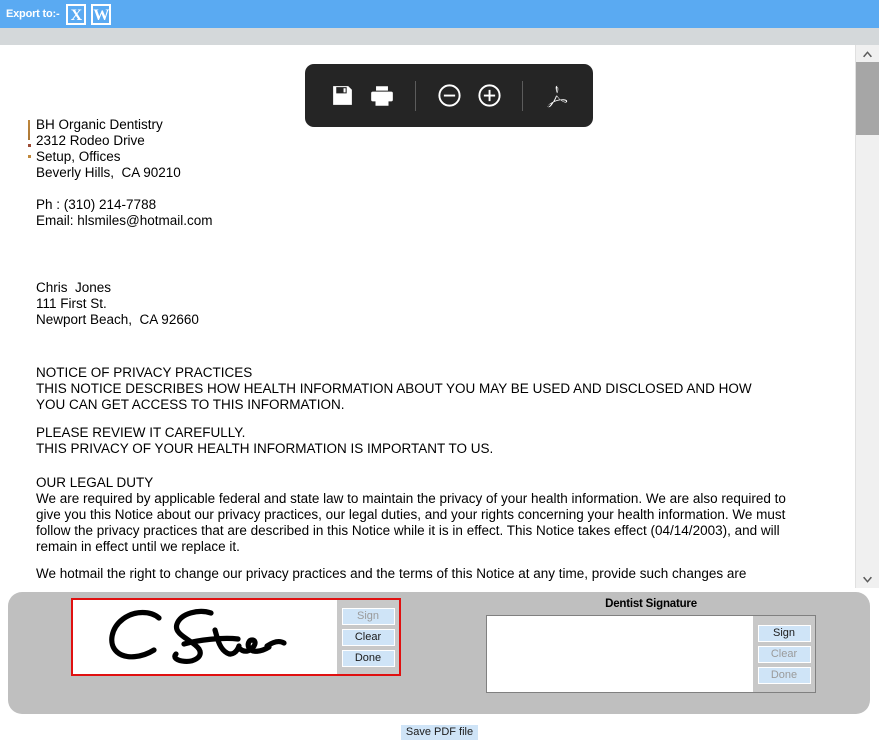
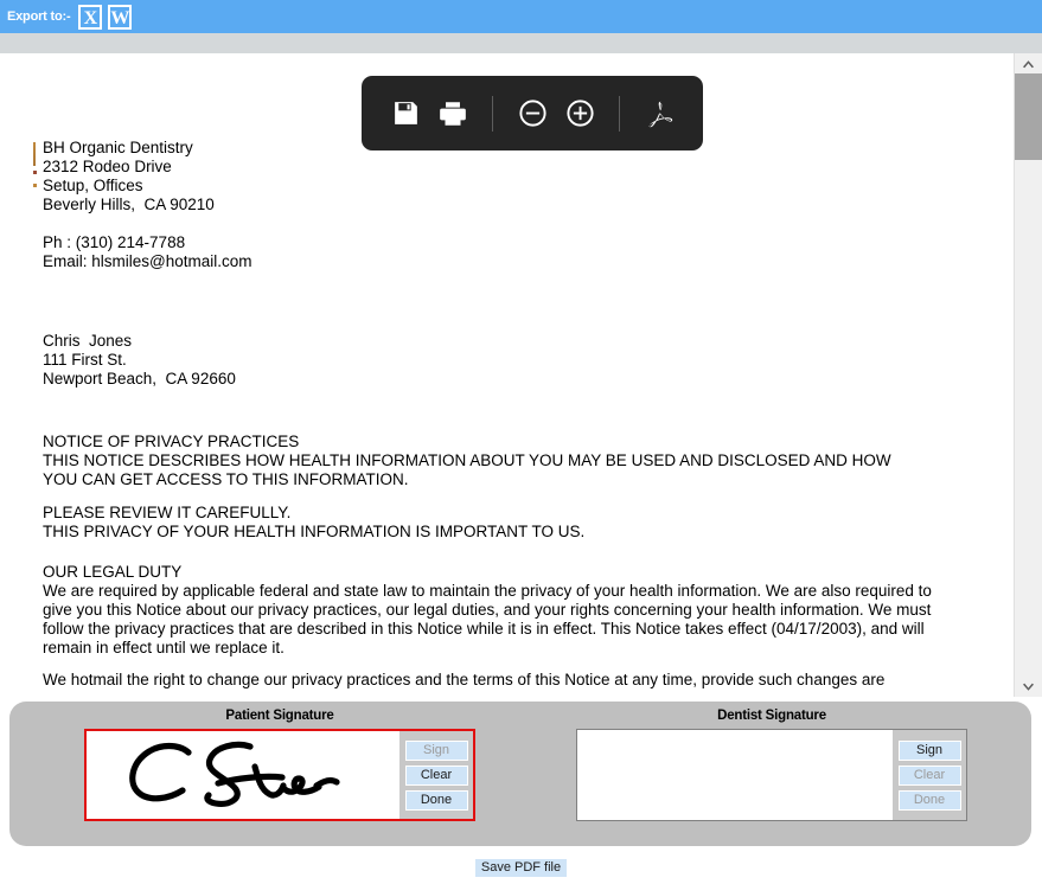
  Export to:-
  X
  W
  BH Organic Dentistry
  2312 Rodeo Drive
  Setup, Offices
  Beverly Hills, CA 90210
  Ph : (310) 214-7788
  Email: hlsmiles@hotmail.com
  Chris Jones
  111 First St.
  Newport Beach, CA 92660
  NOTICE OF PRIVACY PRACTICES
  THIS NOTICE DESCRIBES HOW HEALTH INFORMATION ABOUT YOU MAY BE USED AND DISCLOSED AND HOW
  YOU CAN GET ACCESS TO THIS INFORMATION.
  PLEASE REVIEW IT CAREFULLY.
  THIS PRIVACY OF YOUR HEALTH INFORMATION IS IMPORTANT TO US.
  OUR LEGAL DUTY
- We are required by applicable federal and state law to maintain the privacy of your health information. We are also required to give you this Notice about our privacy practices, our legal duties, and your rights concerning your health information. We must follow the privacy practices that are described in this Notice while it is in effect. This Notice takes effect (04/14/2003), and will remain in effect until we replace it.
+ We are required by applicable federal and state law to maintain the privacy of your health information. We are also required to give you this Notice about our privacy practices, our legal duties, and your rights concerning your health information. We must follow the privacy practices that are described in this Notice while it is in effect. This Notice takes effect (04/17/2003), and will remain in effect until we replace it.
  We hotmail the right to change our privacy practices and the terms of this Notice at any time, provide such changes are
+ Patient Signature
  Sign
  Clear
  Done
  Dentist Signature
  Sign
  Clear
  Done
  Save PDF file
